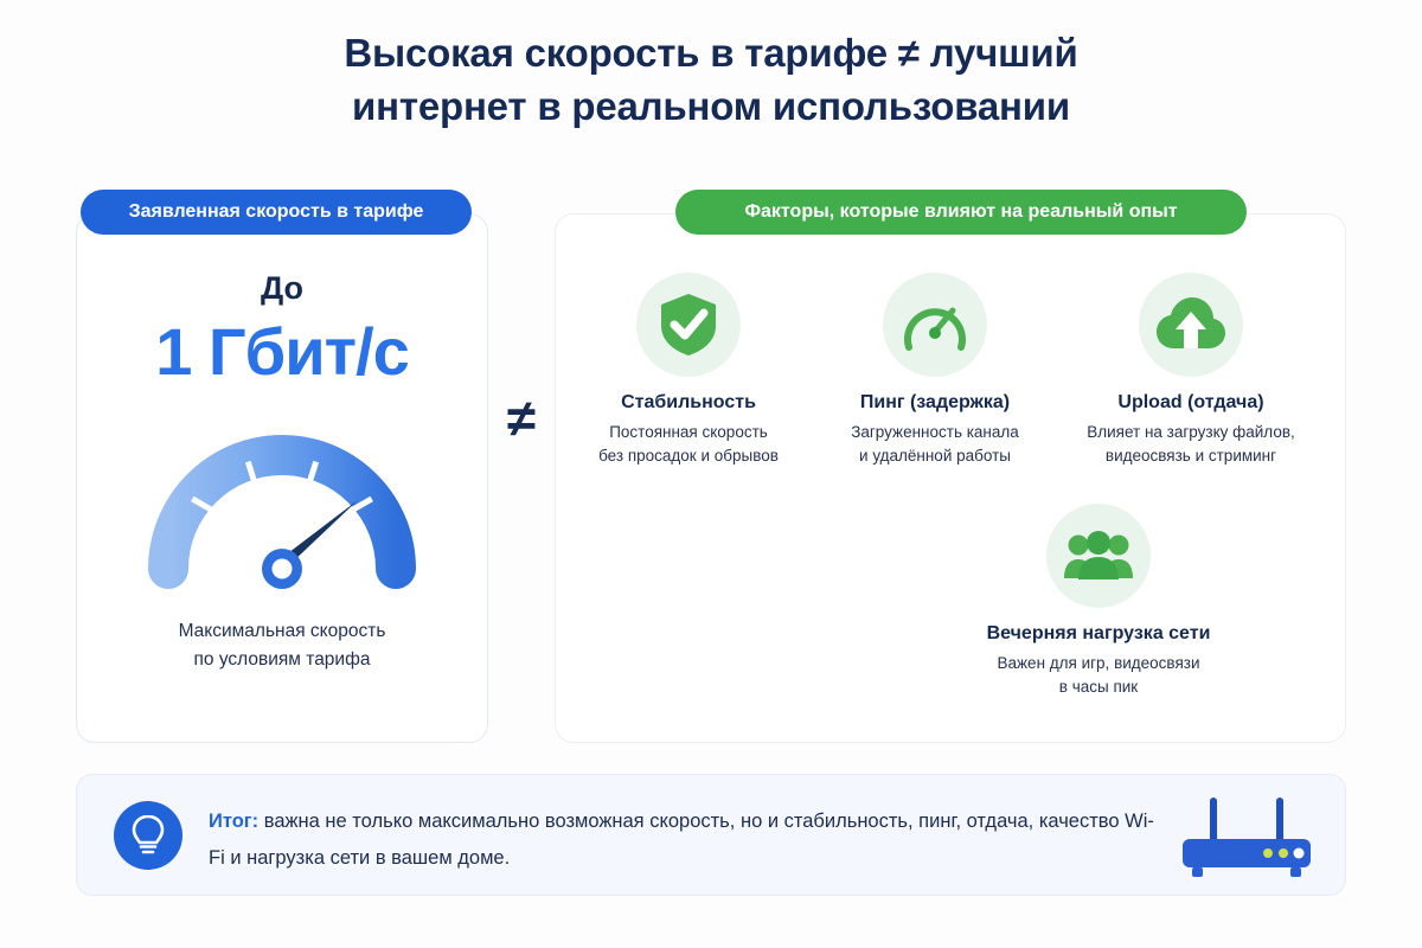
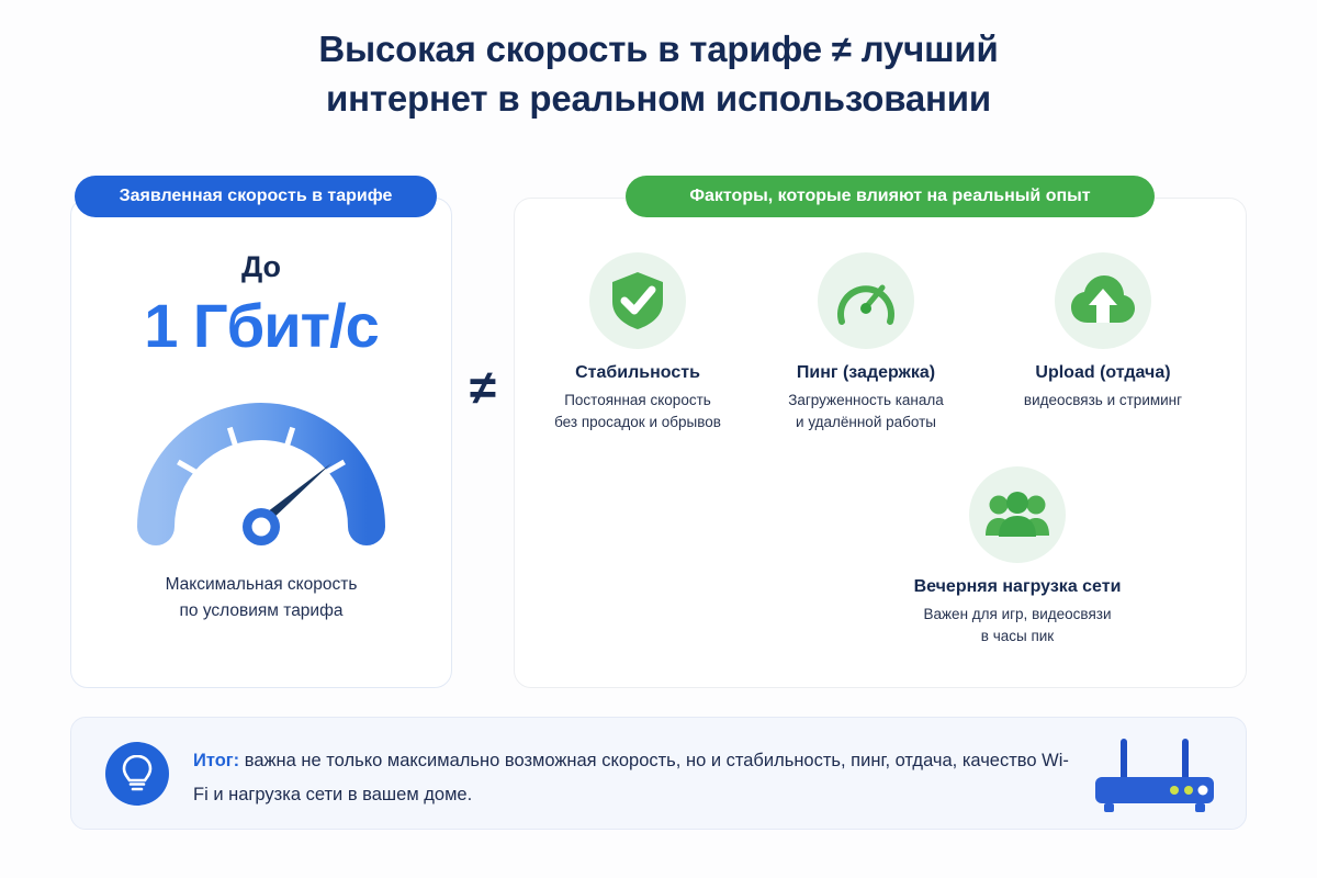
  Высокая скорость в тарифе ≠ лучший
  интернет в реальном использовании
  Заявленная скорость в тарифе
  До
  1 Гбит/с
  Максимальная скорость
  по условиям тарифа
  ≠
  Факторы, которые влияют на реальный опыт
  Стабильность
  Постоянная скорость
  без просадок и обрывов
  Пинг (задержка)
  Загруженность канала
  и удалённой работы
  Upload (отдача)
- Влияет на загрузку файлов,
  видеосвязь и стриминг
  Вечерняя нагрузка сети
  Важен для игр, видеосвязи
  в часы пик
  Итог: важна не только максимально возможная скорость, но и стабильность, пинг, отдача, качество Wi-Fi и нагрузка сети в вашем доме.
